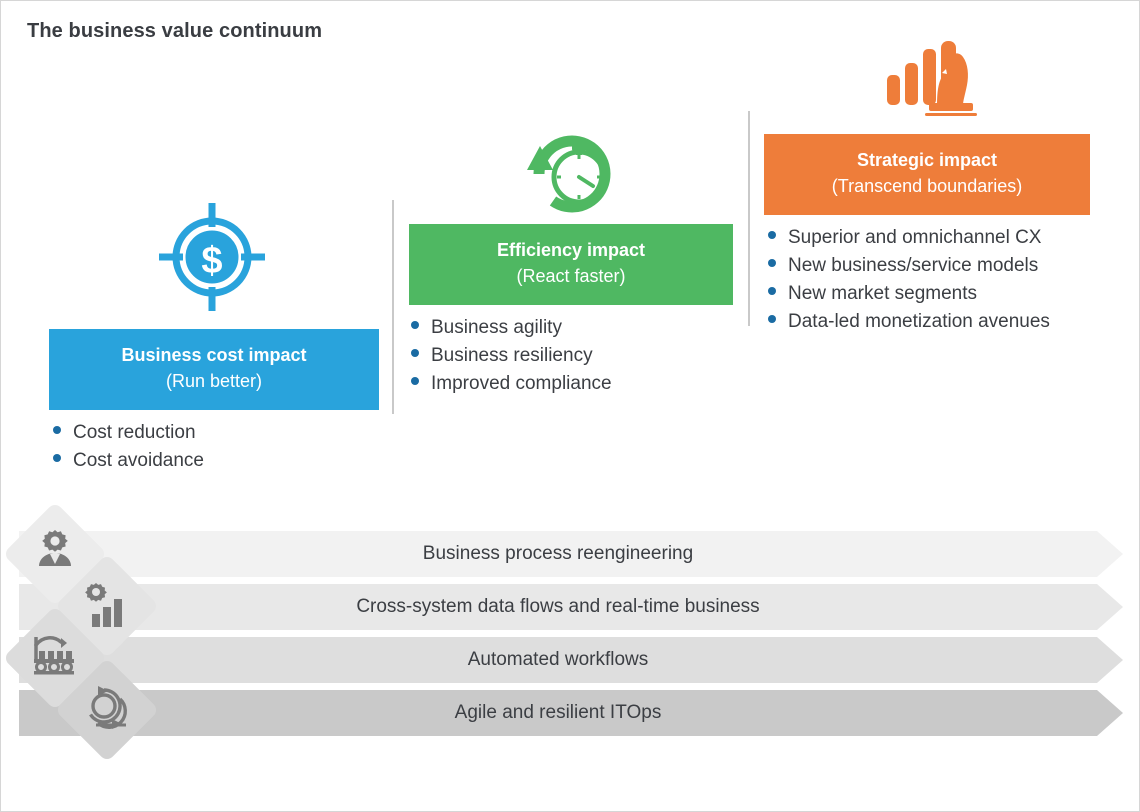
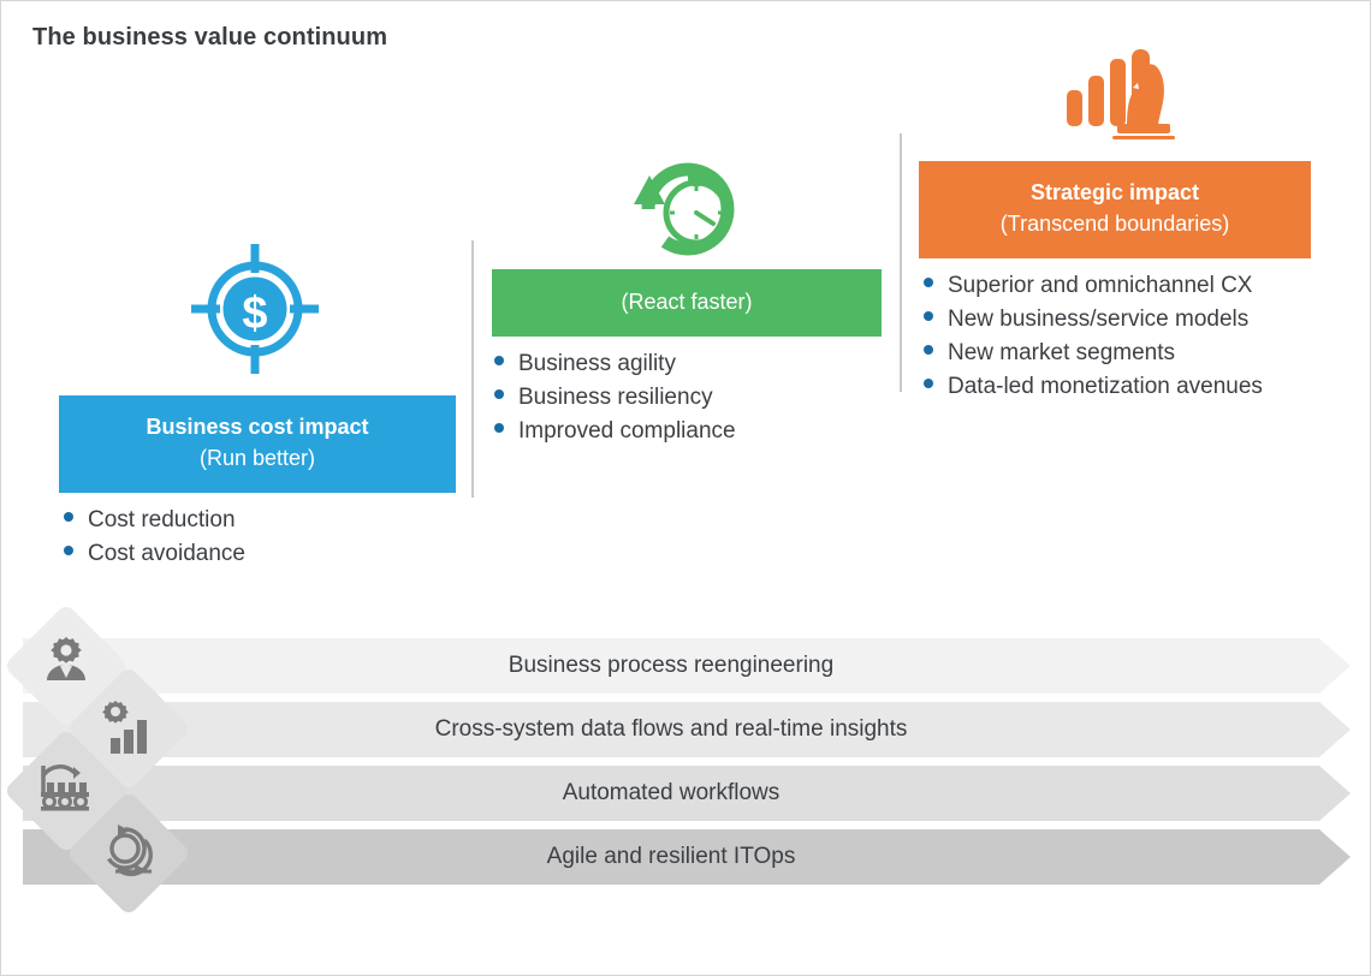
  The business value continuum
  $
  Business cost impact
  (Run better)
  Cost reduction
  Cost avoidance
- Efficiency impact
  (React faster)
  Business agility
  Business resiliency
  Improved compliance
  Strategic impact
  (Transcend boundaries)
  Superior and omnichannel CX
  New business/service models
  New market segments
  Data-led monetization avenues
  Business process reengineering
- Cross-system data flows and real-time business
+ Cross-system data flows and real-time insights
  Automated workflows
  Agile and resilient ITOps
